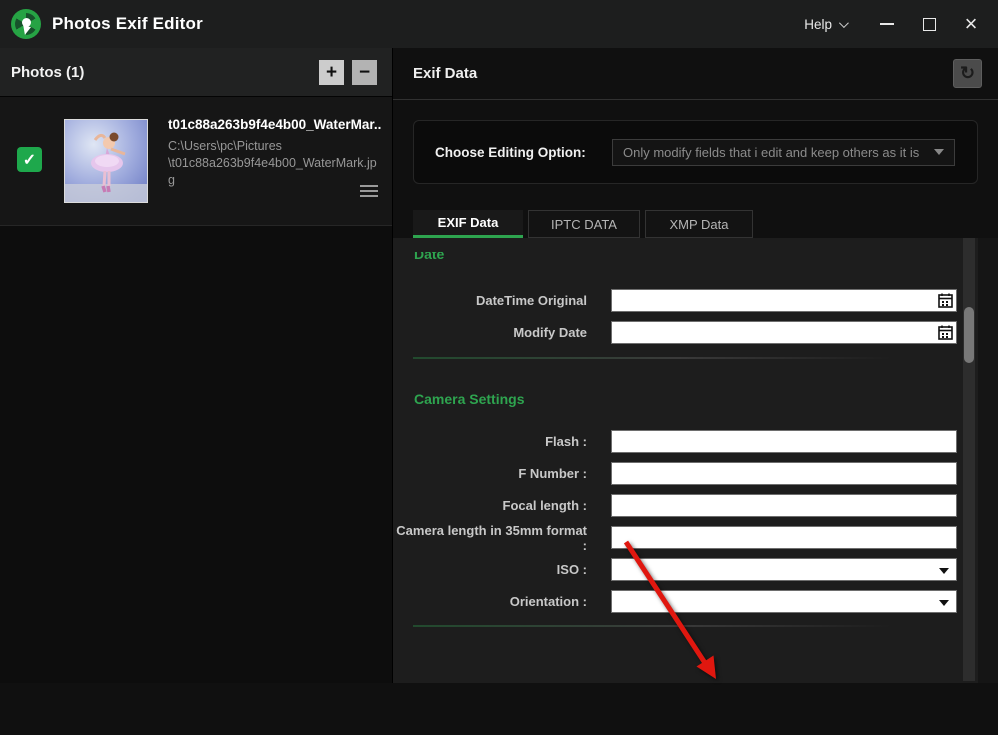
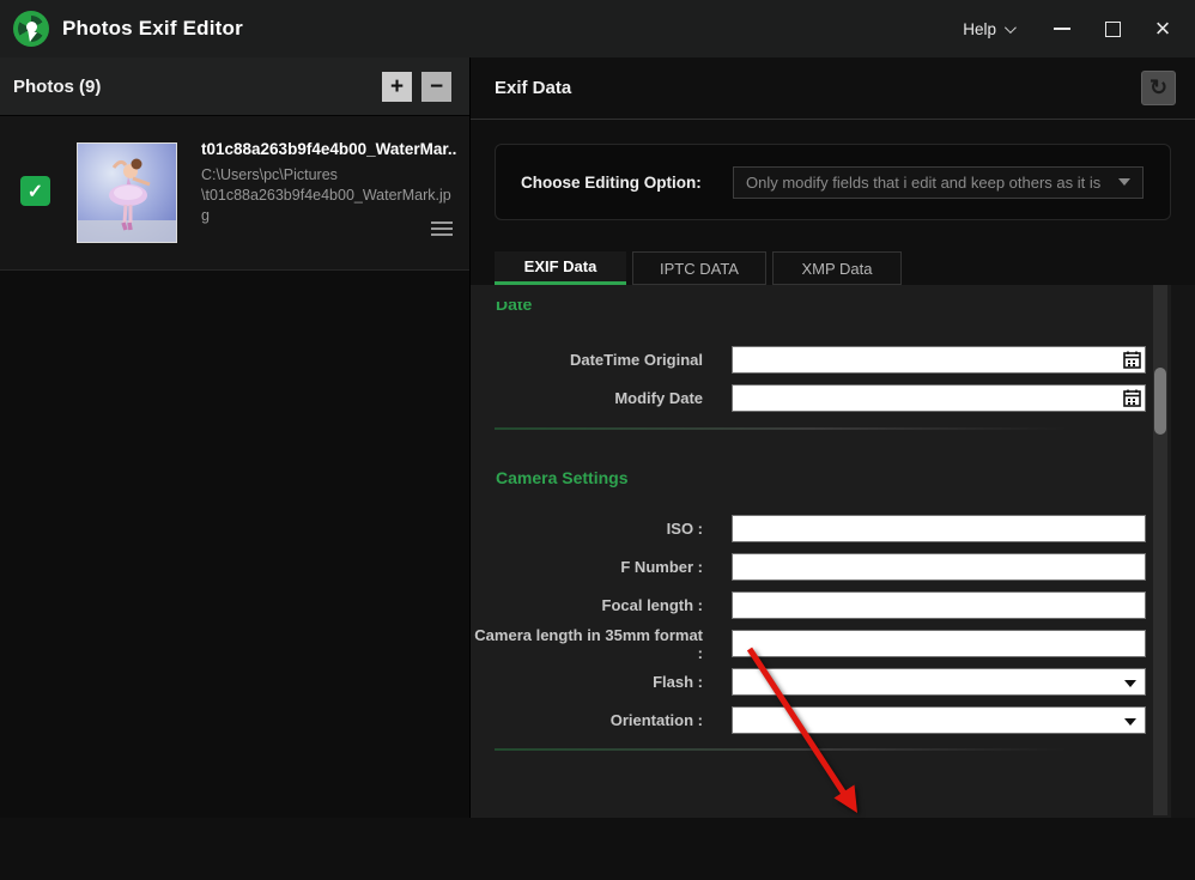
  Photos Exif Editor
  Help
  ×
- Photos (1)
+ Photos (9)
  +
  −
  ✓
  t01c88a263b9f4e4b00_WaterMar..
  C:\Users\pc\Pictures
  \t01c88a263b9f4e4b00_WaterMark.jpg
  Exif Data
  ↻
  Choose Editing Option:
  Only modify fields that i edit and keep others as it is
  EXIF Data
  IPTC DATA
  XMP Data
  Date
  DateTime Original
  Modify Date
  Camera Settings
- Flash :
+ ISO :
  F Number :
  Focal length :
  Camera length in 35mm format :
- ISO :
+ Flash :
  Orientation :
